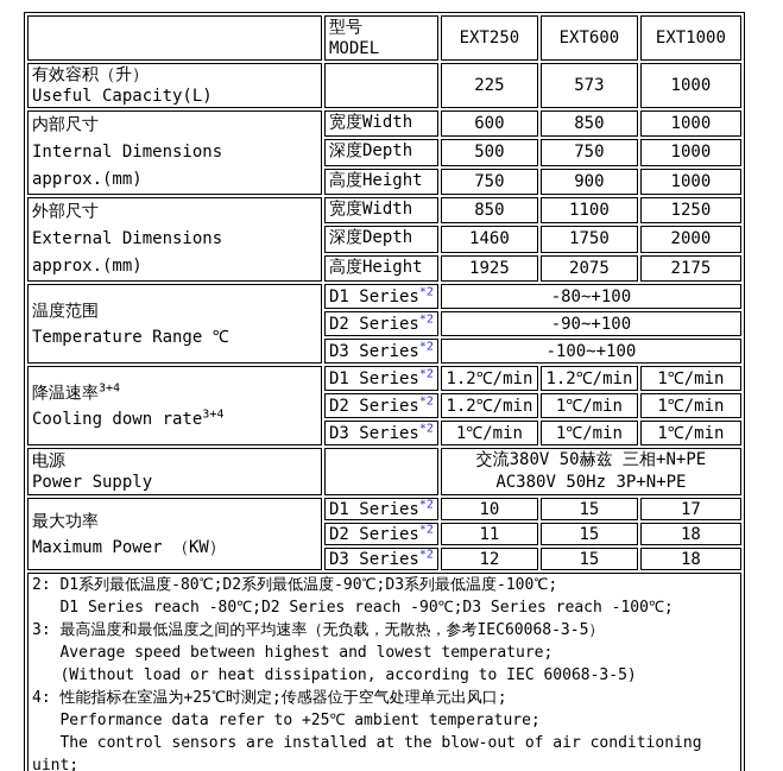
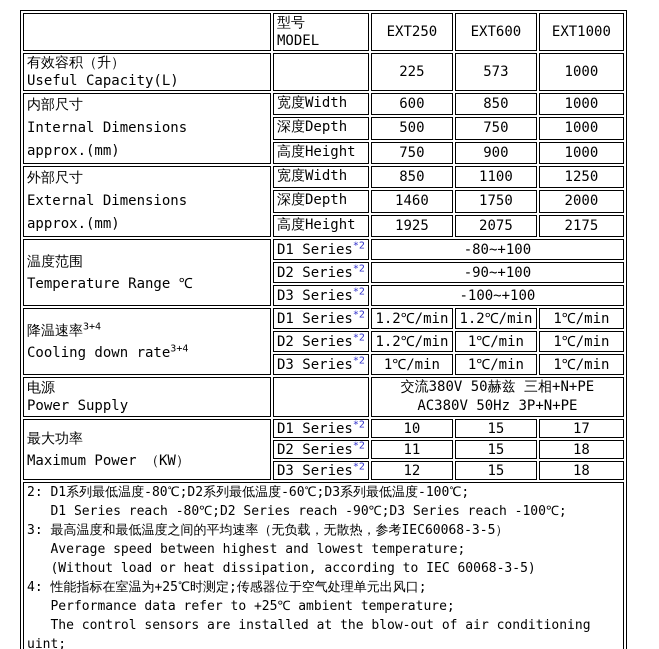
  	型号 MODEL	EXT250	EXT600	EXT1000
  有效容积（升） Useful Capacity(L)		225	573	1000
  内部尺寸 Internal Dimensions approx.(mm)	宽度Width	600	850	1000
  深度Depth	500	750	1000
  高度Height	750	900	1000
  外部尺寸 External Dimensions approx.(mm)	宽度Width	850	1100	1250
  深度Depth	1460	1750	2000
  高度Height	1925	2075	2175
  温度范围 Temperature Range ℃	D1 Series*2	-80~+100
  D2 Series*2	-90~+100
  D3 Series*2	-100~+100
  降温速率3+4 Cooling down rate3+4	D1 Series*2	1.2℃/min	1.2℃/min	1℃/min
  D2 Series*2	1.2℃/min	1℃/min	1℃/min
  D3 Series*2	1℃/min	1℃/min	1℃/min
  电源 Power Supply		交流380V 50赫兹 三相+N+PE AC380V 50Hz 3P+N+PE
  最大功率 Maximum Power （KW）	D1 Series*2	10	15	17
  D2 Series*2	11	15	18
  D3 Series*2	12	15	18
- 2: D1系列最低温度-80℃;D2系列最低温度-90℃;D3系列最低温度-100℃; D1 Series reach -80℃;D2 Series reach -90℃;D3 Series reach -100℃; 3: 最高温度和最低温度之间的平均速率（无负载，无散热，参考IEC60068-3-5） Average speed between highest and lowest temperature; (Without load or heat dissipation, according to IEC 60068-3-5) 4: 性能指标在室温为+25℃时测定;传感器位于空气处理单元出风口; Performance data refer to +25℃ ambient temperature; The control sensors are installed at the blow-out of air conditioning uint;
+ 2: D1系列最低温度-80℃;D2系列最低温度-60℃;D3系列最低温度-100℃; D1 Series reach -80℃;D2 Series reach -90℃;D3 Series reach -100℃; 3: 最高温度和最低温度之间的平均速率（无负载，无散热，参考IEC60068-3-5） Average speed between highest and lowest temperature; (Without load or heat dissipation, according to IEC 60068-3-5) 4: 性能指标在室温为+25℃时测定;传感器位于空气处理单元出风口; Performance data refer to +25℃ ambient temperature; The control sensors are installed at the blow-out of air conditioning uint;
